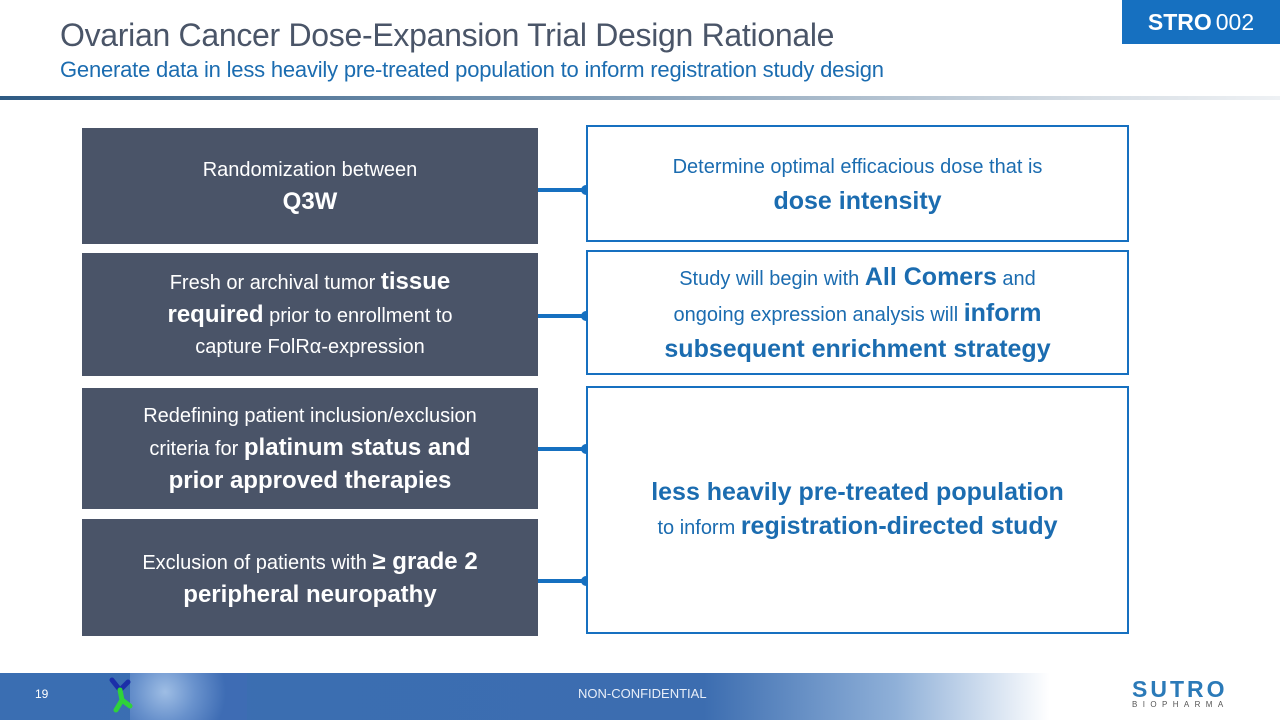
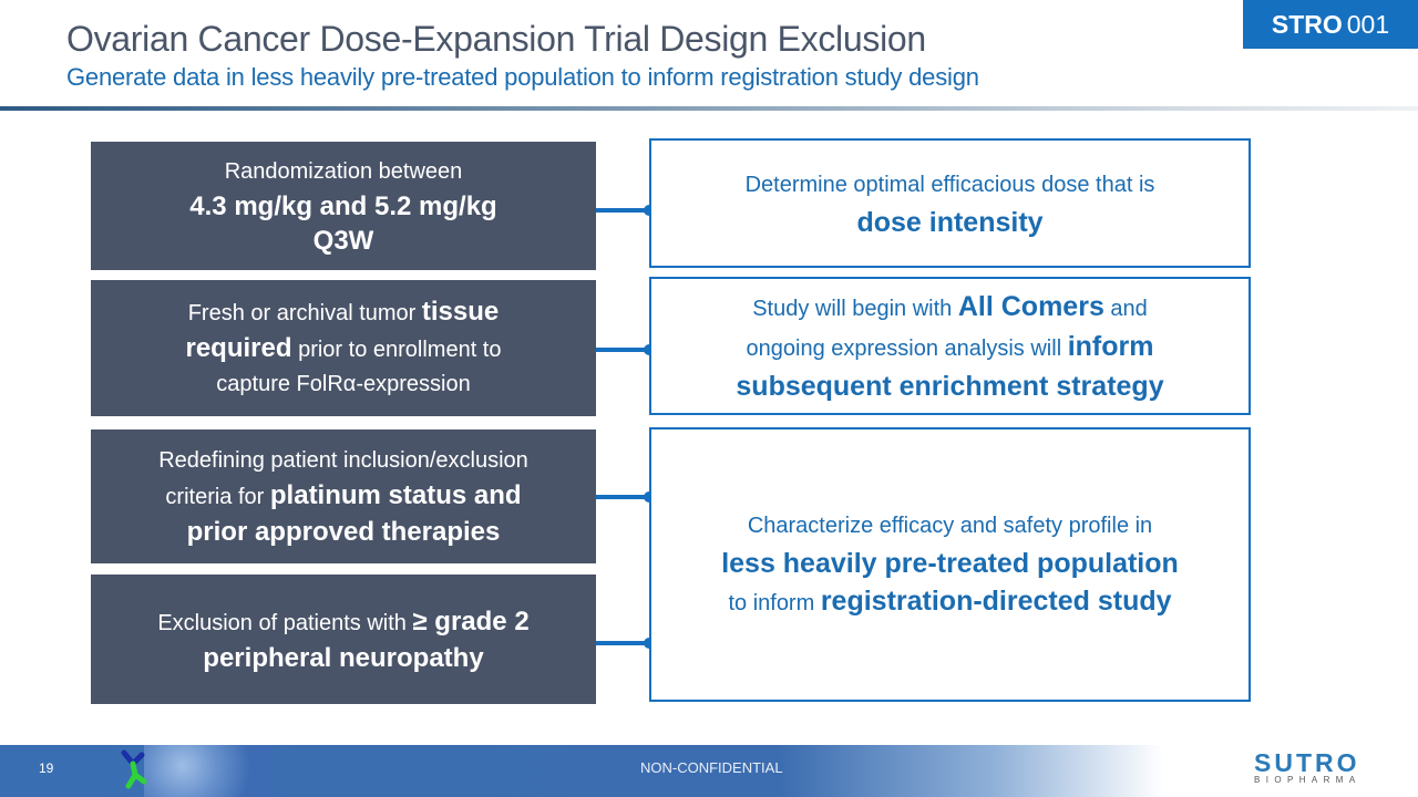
- Ovarian Cancer Dose-Expansion Trial Design Rationale
+ Ovarian Cancer Dose-Expansion Trial Design Exclusion
  Generate data in less heavily pre-treated population to inform registration study design
  STRO
- 002
+ 001
  Randomization between
+ 4.3 mg/kg and 5.2 mg/kg
  Q3W
  Fresh or archival tumor tissue
  required prior to enrollment to
  capture FolRα-expression
  Redefining patient inclusion/exclusion
  criteria for platinum status and
  prior approved therapies
  Exclusion of patients with ≥ grade 2
  peripheral neuropathy
  Determine optimal efficacious dose that is
  dose intensity
  Study will begin with All Comers and
  ongoing expression analysis will inform
  subsequent enrichment strategy
+ Characterize efficacy and safety profile in
  less heavily pre-treated population
  to inform registration-directed study
  19
  NON-CONFIDENTIAL
  SUTRO
  BIOPHARMA
